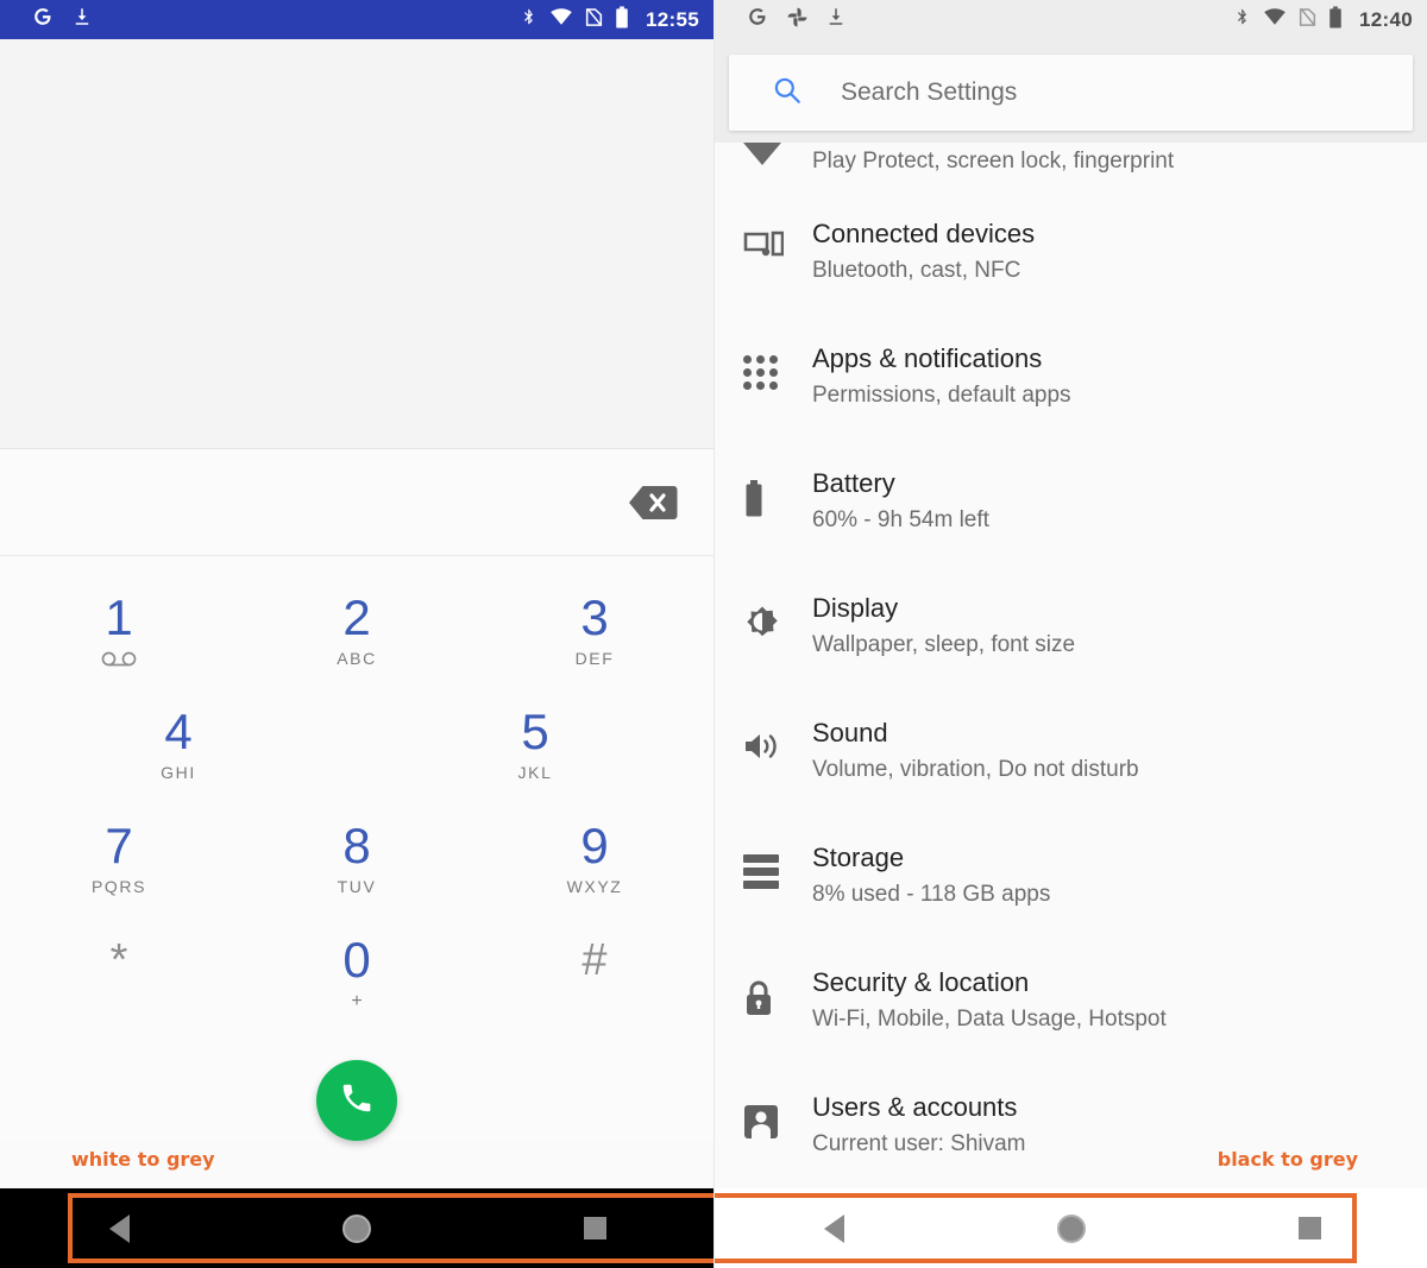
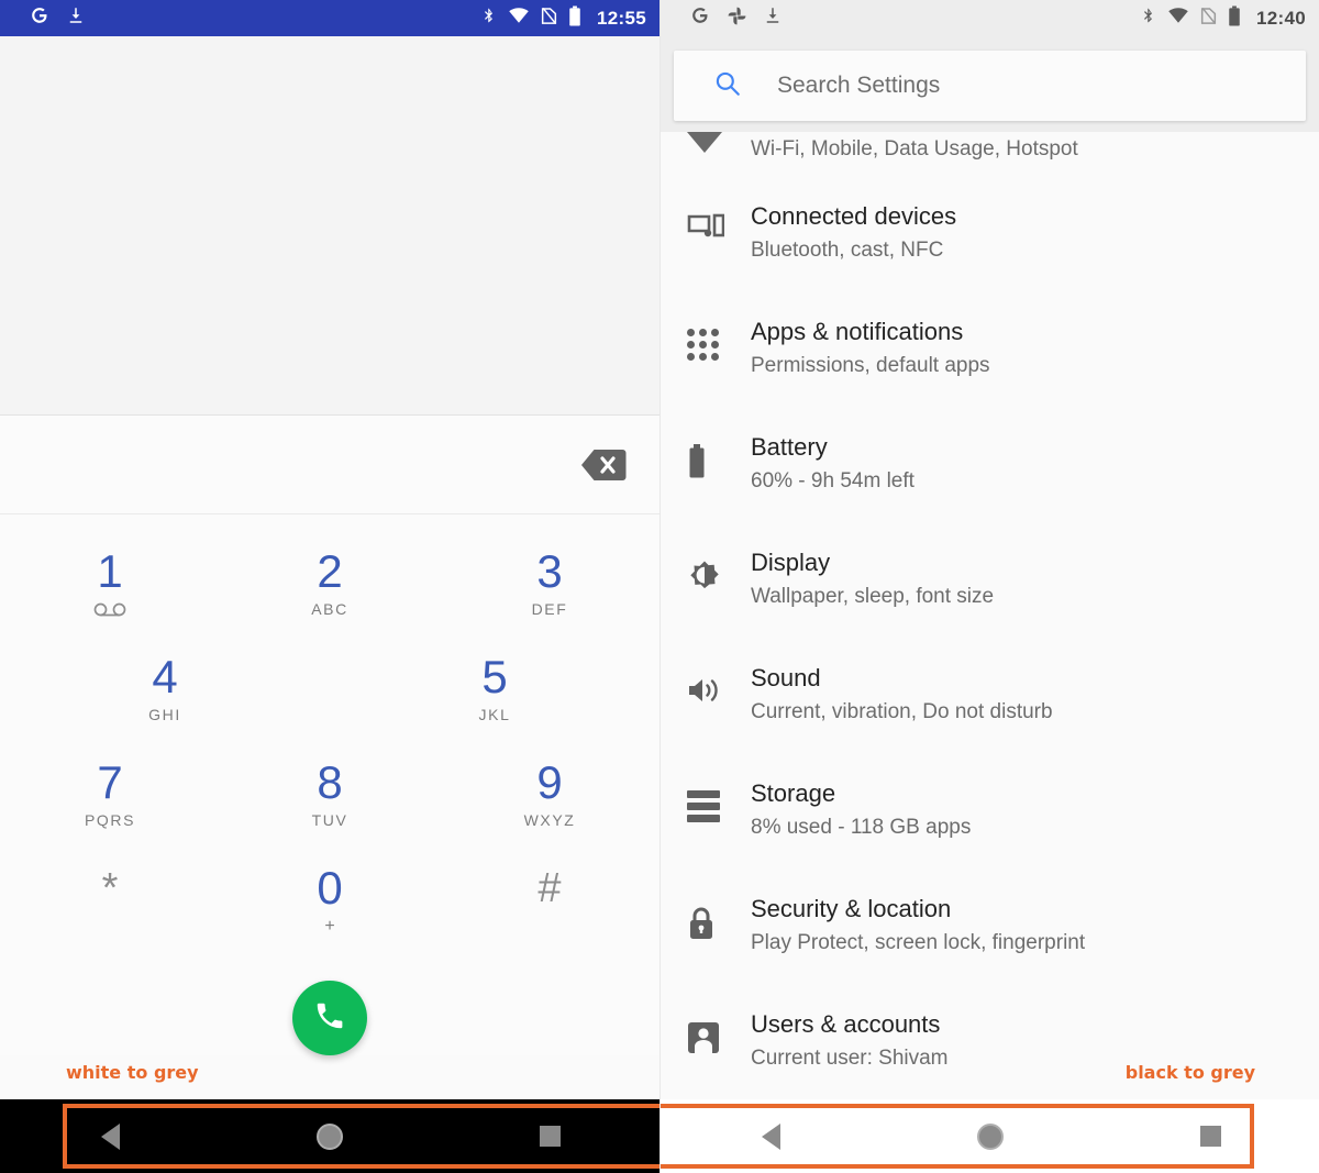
  12:55
  1
  2
  ABC
  3
  DEF
  4
  GHI
  5
  JKL
  7
  PQRS
  8
  TUV
  9
  WXYZ
  *
  0
  +
  #
  white to grey
  12:40
  Search Settings
- Play Protect, screen lock, fingerprint
+ Wi-Fi, Mobile, Data Usage, Hotspot
  Connected devices
  Bluetooth, cast, NFC
  Apps & notifications
  Permissions, default apps
  Battery
  60% - 9h 54m left
  Display
  Wallpaper, sleep, font size
  Sound
- Volume, vibration, Do not disturb
+ Current, vibration, Do not disturb
  Storage
  8% used - 118 GB apps
  Security & location
- Wi-Fi, Mobile, Data Usage, Hotspot
+ Play Protect, screen lock, fingerprint
  Users & accounts
  Current user: Shivam
  black to grey
